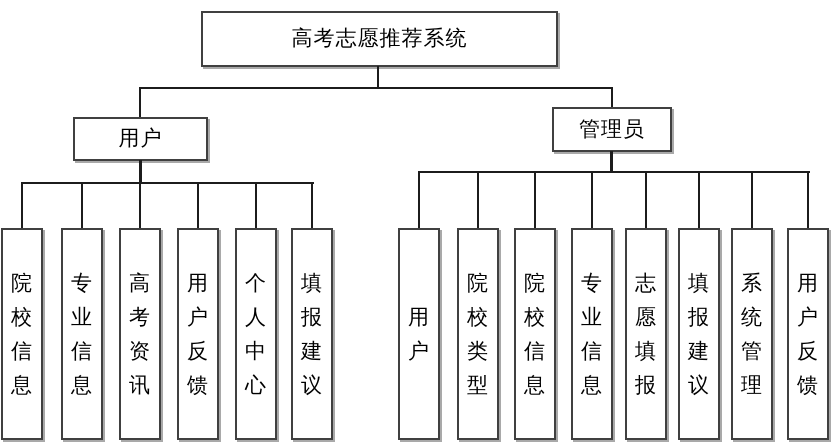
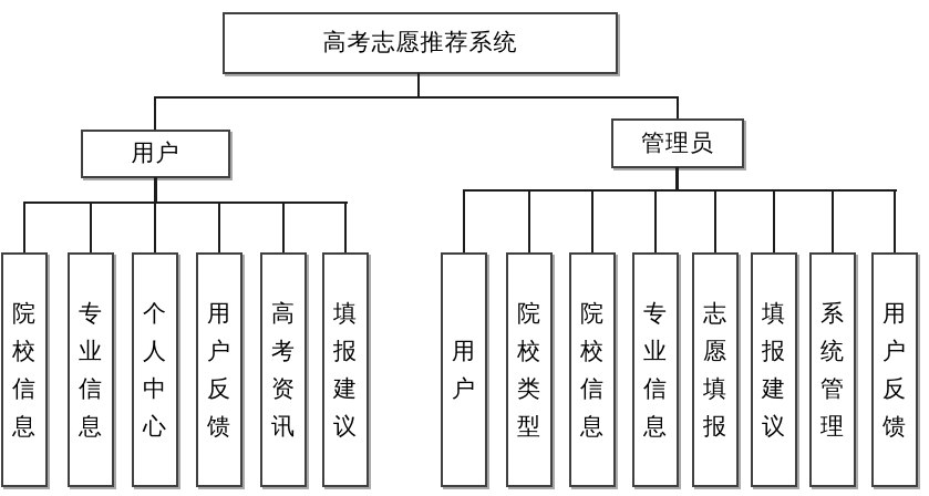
  高考志愿推荐系统
  用户
  管理员
  院校信息
  专业信息
- 高考资讯
+ 个人中心
  用户反馈
- 个人中心
+ 高考资讯
  填报建议
  用户
  院校类型
  院校信息
  专业信息
  志愿填报
  填报建议
  系统管理
  用户反馈
